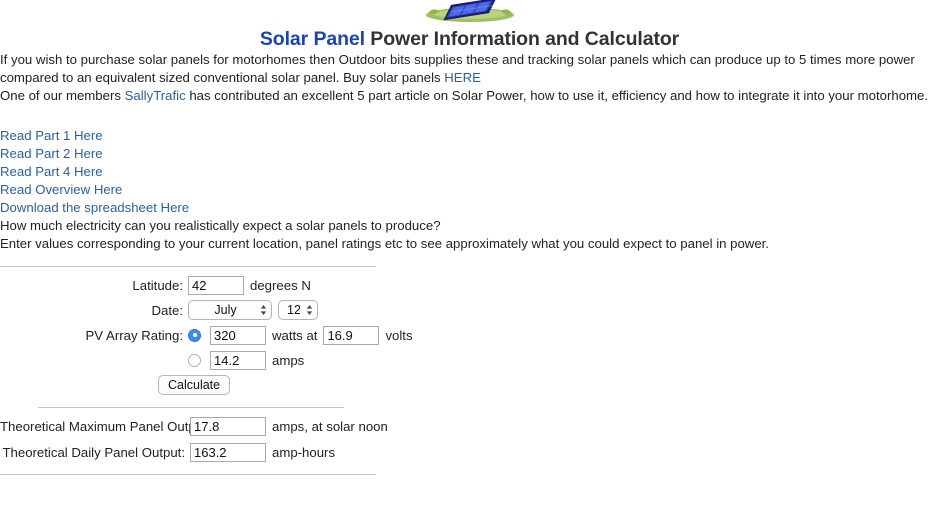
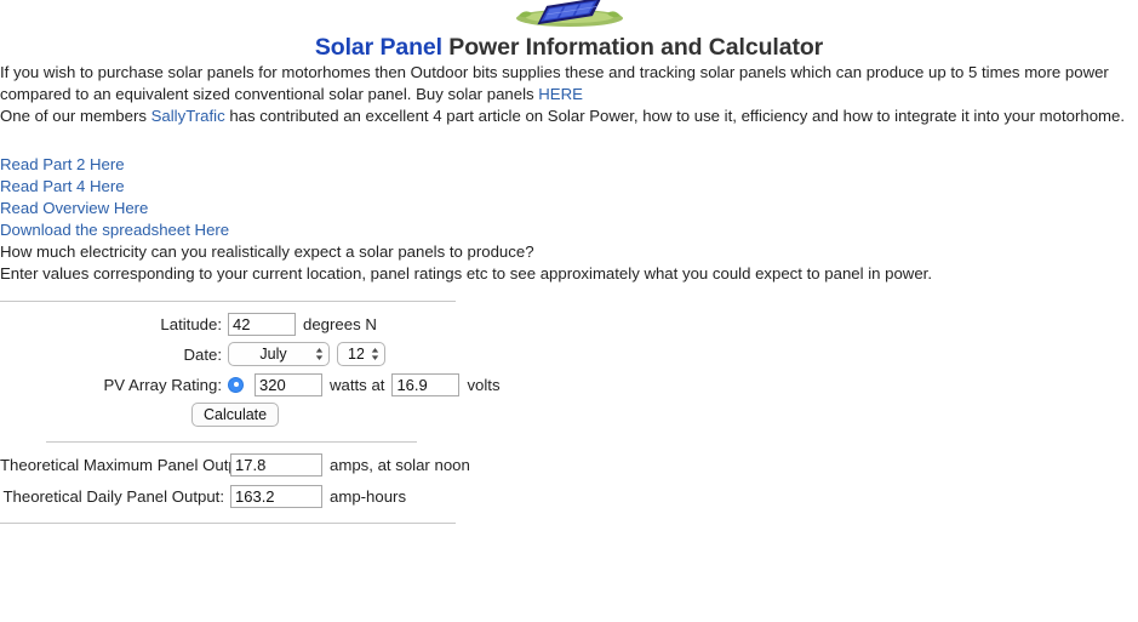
  Solar Panel Power Information and Calculator
  If you wish to purchase solar panels for motorhomes then Outdoor bits supplies these and tracking solar panels which can produce up to 5 times more power compared to an equivalent sized conventional solar panel. Buy solar panels HERE
- One of our members SallyTrafic has contributed an excellent 5 part article on Solar Power, how to use it, efficiency and how to integrate it into your motorhome.
+ One of our members SallyTrafic has contributed an excellent 4 part article on Solar Power, how to use it, efficiency and how to integrate it into your motorhome.
- Read Part 1 Here
  Read Part 2 Here
  Read Part 4 Here
  Read Overview Here
  Download the spreadsheet Here
  How much electricity can you realistically expect a solar panels to produce?
  Enter values corresponding to your current location, panel ratings etc to see approximately what you could expect to panel in power.
  Latitude:
  42
  degrees N
  Date:
  July
  12
  PV Array Rating:
  320
  watts at
  16.9
  volts
- 14.2
- amps
  Calculate
  Theoretical Maximum Panel Out
  17.8
  amps, at solar noon
  Theoretical Daily Panel Output:
  163.2
  amp-hours
